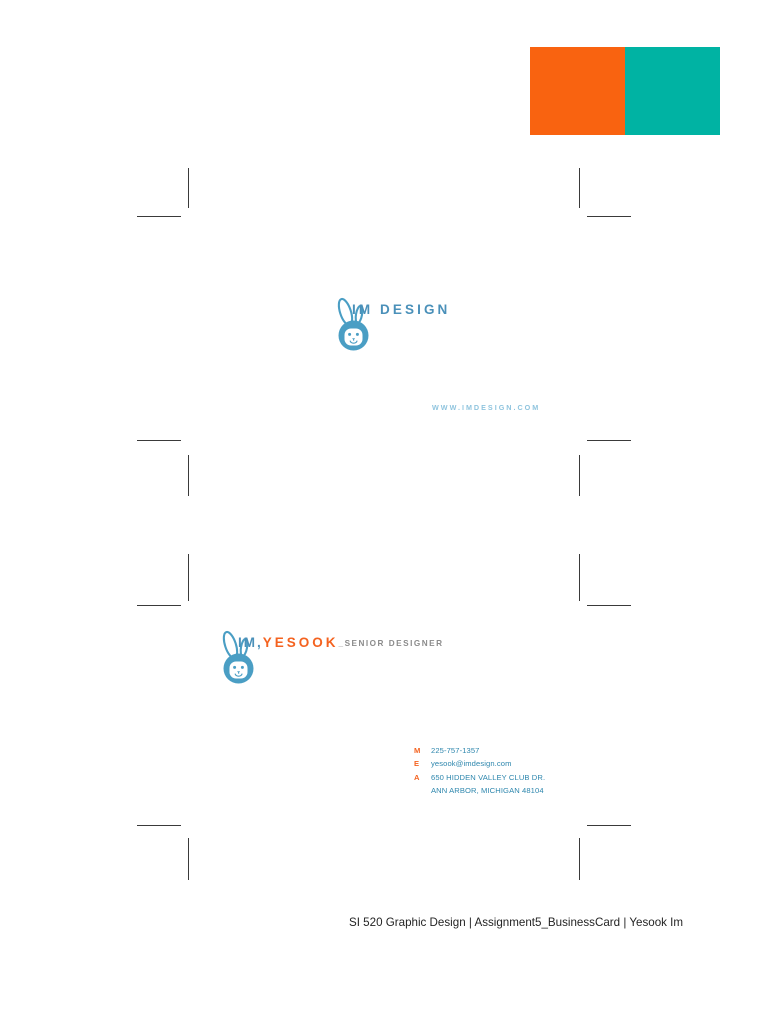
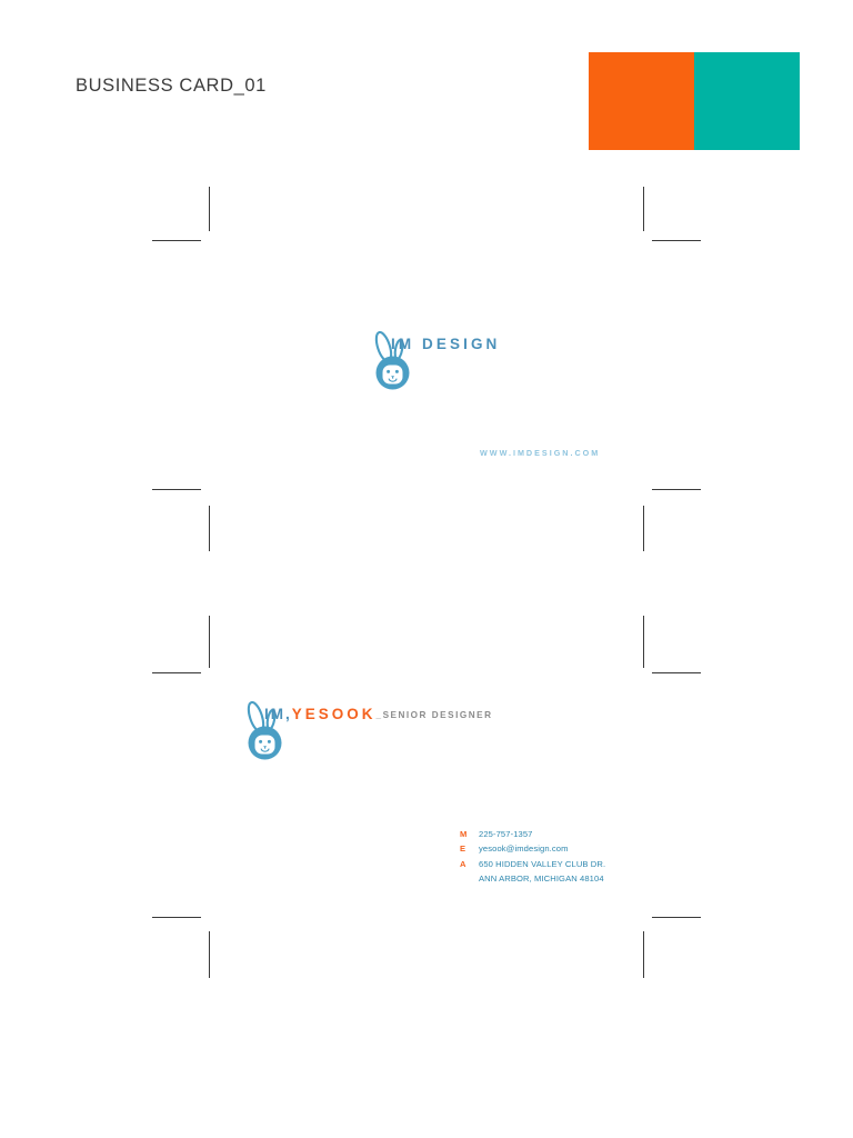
+ BUSINESS CARD_01
  IM DESIGN
  WWW.IMDESIGN.COM
  IM,YESOOK_SENIOR DESIGNER
  M
  225-757-1357
  E
  yesook@imdesign.com
  A
  650 HIDDEN VALLEY CLUB DR.
  ANN ARBOR, MICHIGAN 48104
- SI 520 Graphic Design | Assignment5_BusinessCard | Yesook Im
